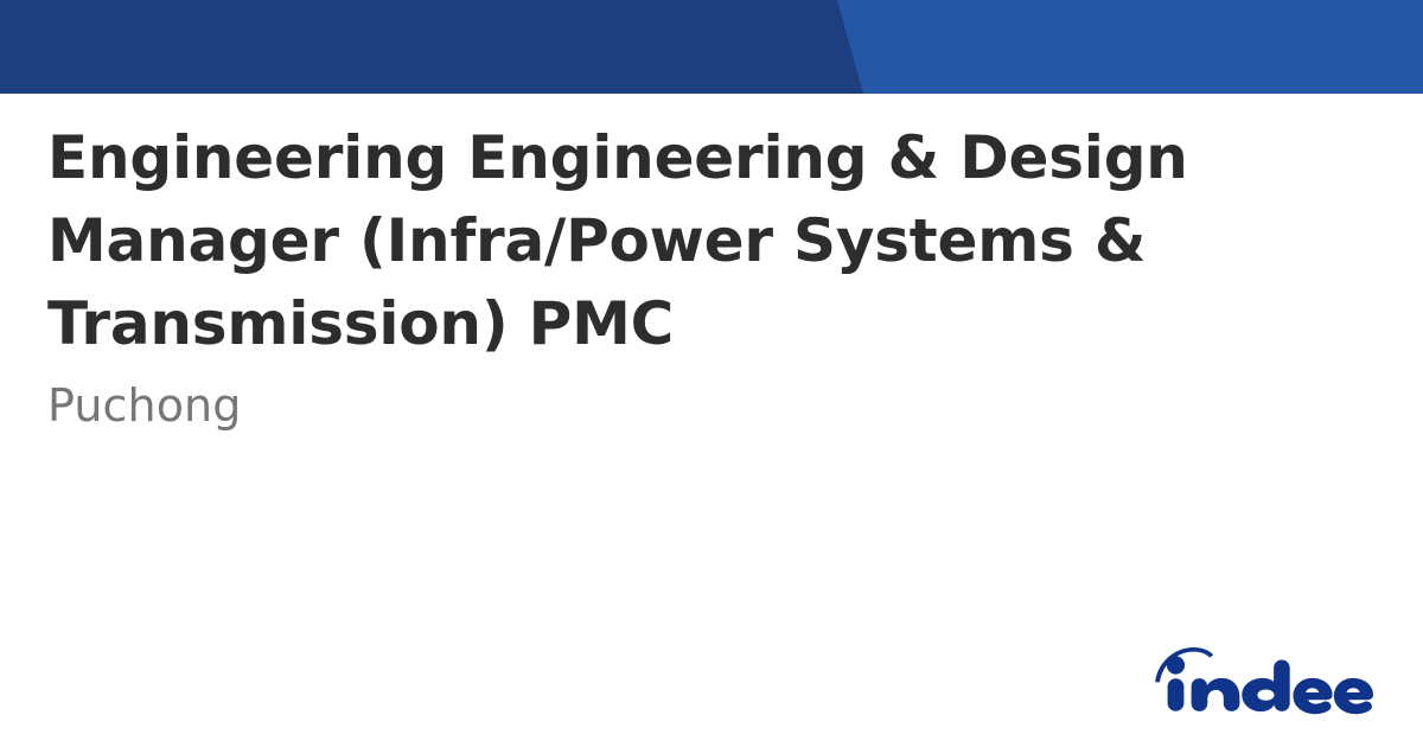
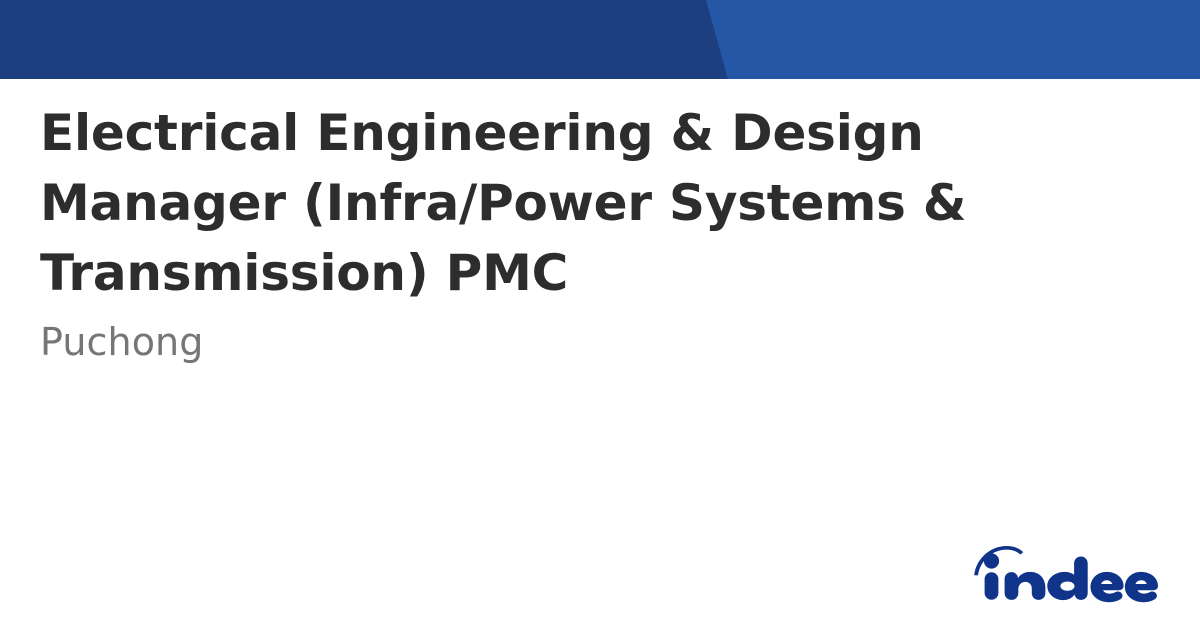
- Engineering Engineering & Design Manager (Infra/Power Systems & Transmission) PMC
+ Electrical Engineering & Design Manager (Infra/Power Systems & Transmission) PMC
  Puchong
